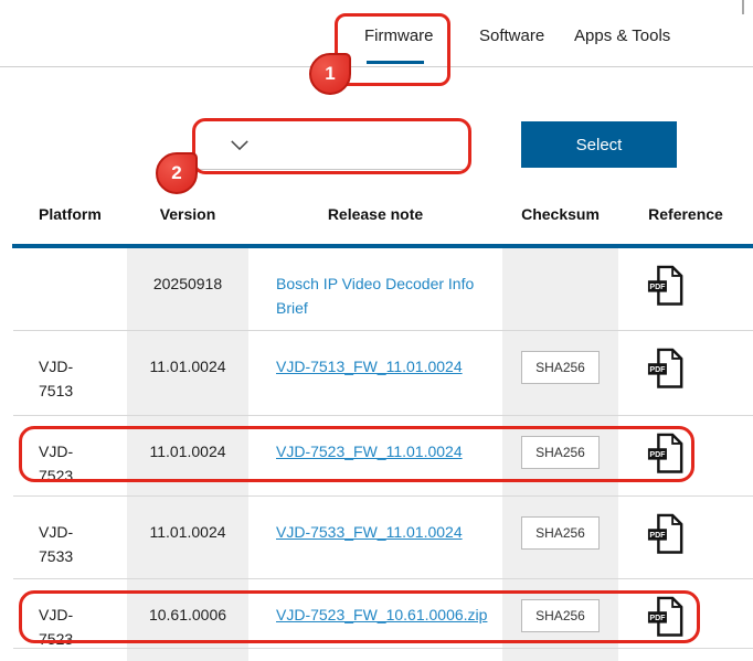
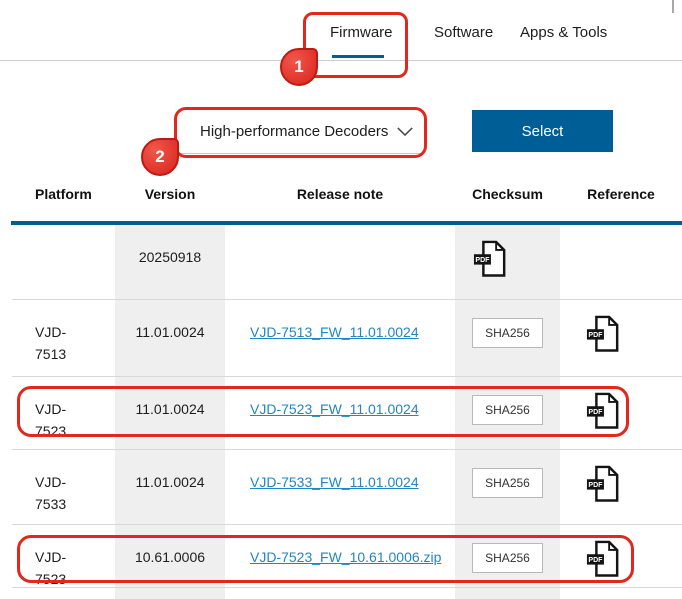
  Firmware
  Software
  Apps & Tools
+ High-performance Decoders
  Select
  Platform
  Version
  Release note
  Checksum
  Reference
  20250918
- Bosch IP Video Decoder Info Brief
  PDF
  VJD-7513
  11.01.0024
  VJD-7513_FW_11.01.0024
  SHA256
  PDF
  VJD-7523
  11.01.0024
  VJD-7523_FW_11.01.0024
  SHA256
  PDF
  VJD-7533
  11.01.0024
  VJD-7533_FW_11.01.0024
  SHA256
  PDF
  VJD-7523
  10.61.0006
  VJD-7523_FW_10.61.0006.zip
  SHA256
  PDF
  1
  2
